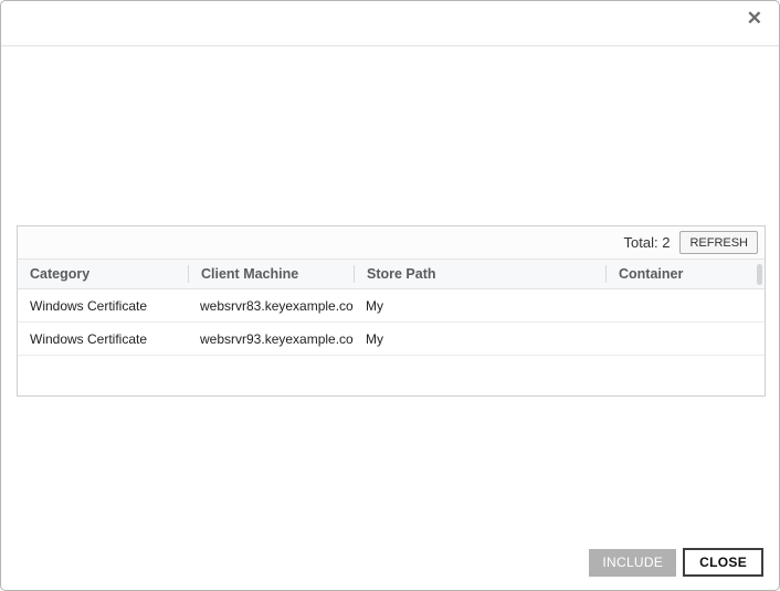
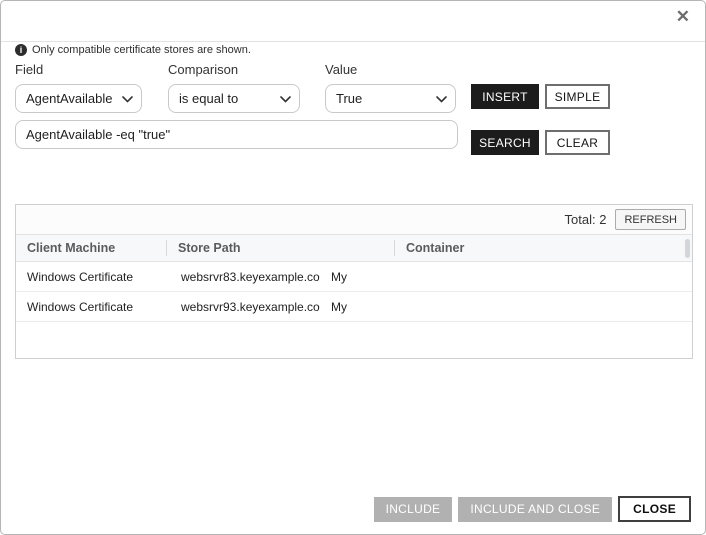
  ✕
+ i
+ Only compatible certificate stores are shown.
+ Field
+ Comparison
+ Value
+ AgentAvailable
+ is equal to
+ True
+ INSERT
+ SIMPLE
+ AgentAvailable -eq "true"
+ SEARCH
+ CLEAR
  Total: 2
  REFRESH
- Category
  Client Machine
  Store Path
  Container
  Windows Certificate
  websrvr83.keyexample.co
  My
  Windows Certificate
  websrvr93.keyexample.co
  My
  INCLUDE
+ INCLUDE AND CLOSE
  CLOSE
